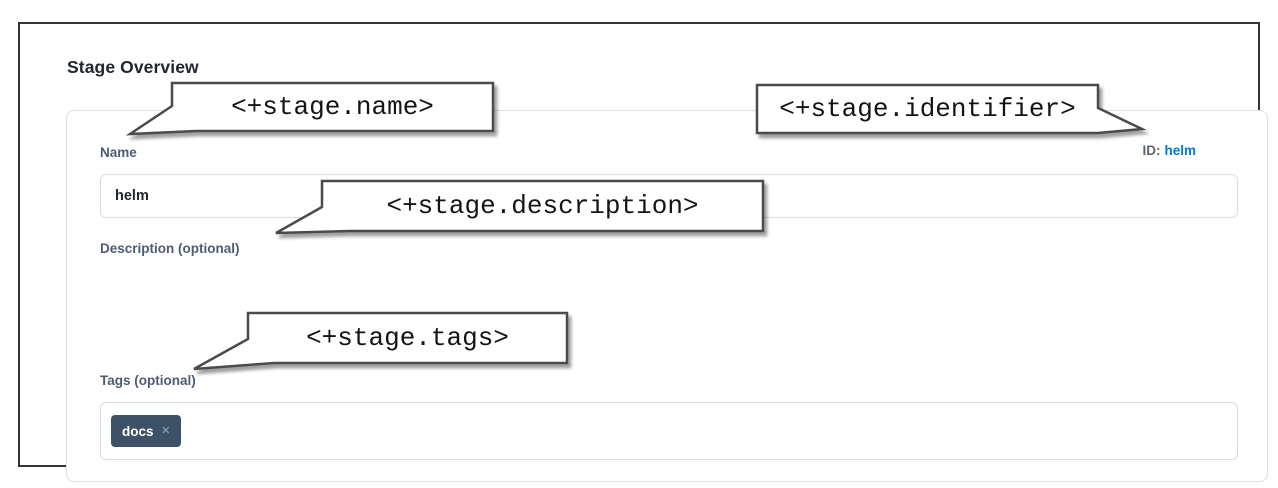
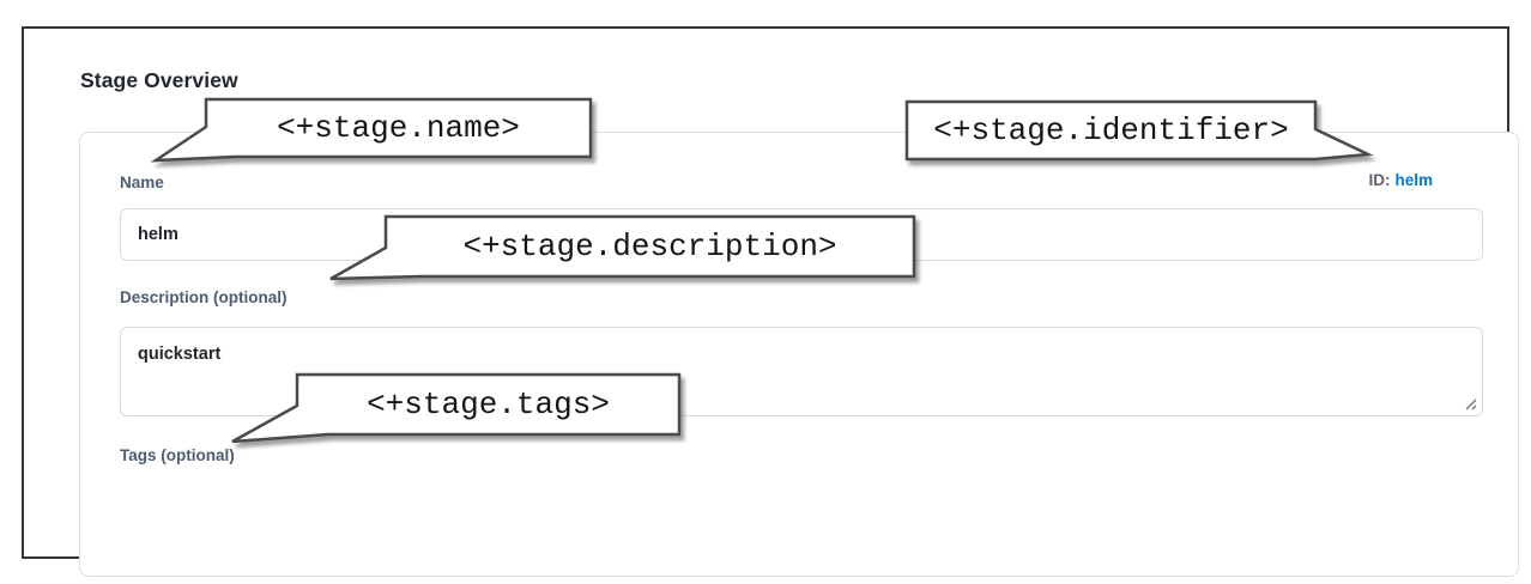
  Stage Overview
  Name
  ID: helm
  helm
  Description (optional)
+ quickstart
  Tags (optional)
- docs
- ×
  <+stage.name>
  <+stage.identifier>
  <+stage.description>
  <+stage.tags>
